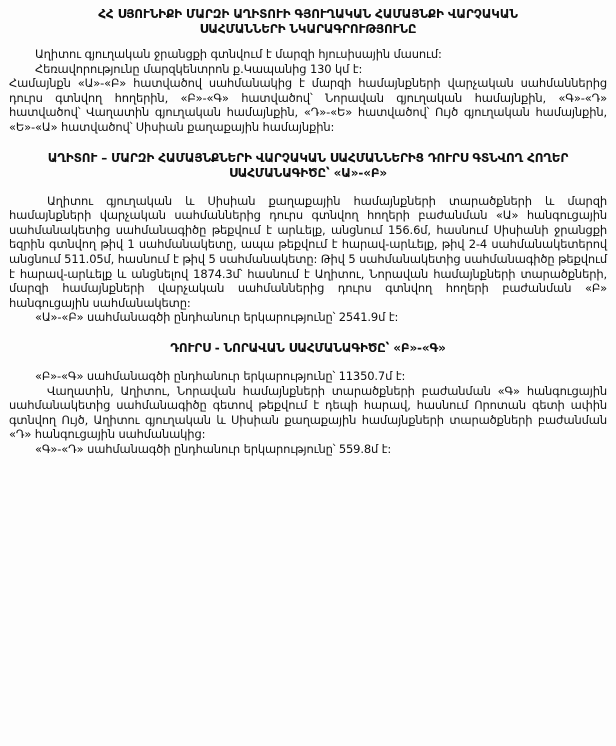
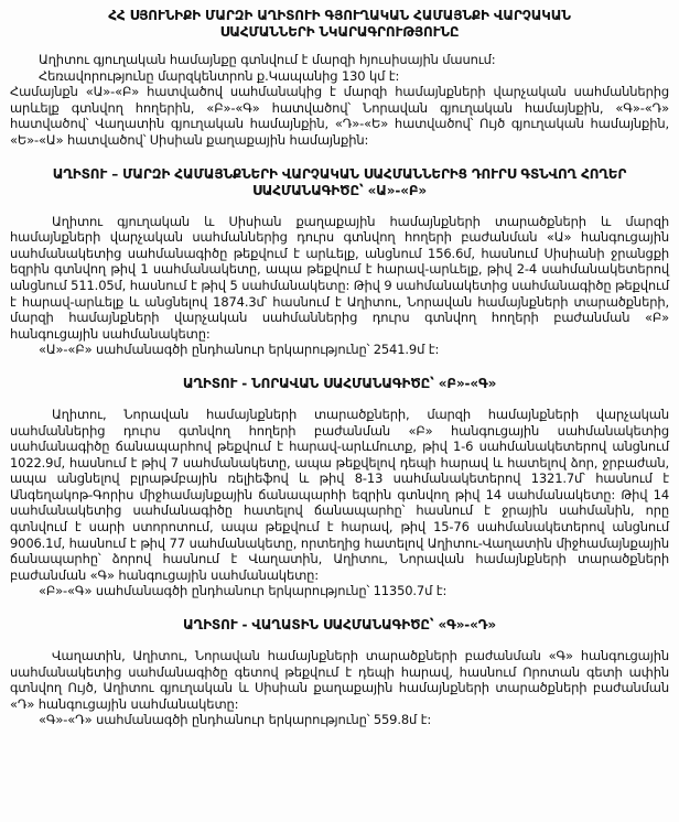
  ՀՀ ՍՅՈՒՆԻՔԻ ՄԱՐԶԻ ԱՂԻՏՈՒԻ ԳՅՈՒՂԱԿԱՆ ՀԱՄԱՅՆՔԻ ՎԱՐՉԱԿԱՆ
  ՍԱՀՄԱՆՆԵՐԻ ՆԿԱՐԱԳՐՈՒԹՅՈՒՆԸ
- Աղիտու գյուղական ջրանցքի գտնվում է մարզի հյուսիսային մասում:
+ Աղիտու գյուղական համայնքը գտնվում է մարզի հյուսիսային մասում:
  Հեռավորությունը մարզկենտրոն ք.Կապանից 130 կմ է:
- Համայնքն «Ա»-«Բ» հատվածով սահմանակից է մարզի համայնքների վարչական սահմաններից դուրս գտնվող հողերին, «Բ»-«Գ» հատվածով՝ Նորավան գյուղական համայնքին, «Գ»-«Դ» հատվածով՝ Վաղատին գյուղական համայնքին, «Դ»-«Ե» հատվածով՝ Ույծ գյուղական համայնքին, «Ե»-«Ա» հատվածով՝ Սիսիան քաղաքային համայնքին:
+ Համայնքն «Ա»-«Բ» հատվածով սահմանակից է մարզի համայնքների վարչական սահմաններից արևելք գտնվող հողերին, «Բ»-«Գ» հատվածով՝ Նորավան գյուղական համայնքին, «Գ»-«Դ» հատվածով՝ Վաղատին գյուղական համայնքին, «Դ»-«Ե» հատվածով՝ Ույծ գյուղական համայնքին, «Ե»-«Ա» հատվածով՝ Սիսիան քաղաքային համայնքին:
  ԱՂԻՏՈՒ – ՄԱՐԶԻ ՀԱՄԱՅՆՔՆԵՐԻ ՎԱՐՉԱԿԱՆ ՍԱՀՄԱՆՆԵՐԻՑ ԴՈՒՐՍ ԳՏՆՎՈՂ ՀՈՂԵՐ
  ՍԱՀՄԱՆԱԳԻԾԸ՝ «Ա»-«Բ»
- Աղիտու գյուղական և Սիսիան քաղաքային համայնքների տարածքների և մարզի համայնքների վարչական սահմաններից դուրս գտնվող հողերի բաժանման «Ա» հանգուցային սահմանակետից սահմանագիծը թեքվում է արևելք, անցնում 156.6մ, հասնում Սիսիանի ջրանցքի եզրին գտնվող թիվ 1 սահմանակետը, ապա թեքվում է հարավ-արևելք, թիվ 2-4 սահմանակետերով անցնում 511.05մ, հասնում է թիվ 5 սահմանակետը: Թիվ 5 սահմանակետից սահմանագիծը թեքվում է հարավ-արևելք և անցնելով 1874.3մ՝ հասնում է Աղիտու, Նորավան համայնքների տարածքների, մարզի համայնքների վարչական սահմաններից դուրս գտնվող հողերի բաժանման «Բ» հանգուցային սահմանակետը:
+ Աղիտու գյուղական և Սիսիան քաղաքային համայնքների տարածքների և մարզի համայնքների վարչական սահմաններից դուրս գտնվող հողերի բաժանման «Ա» հանգուցային սահմանակետից սահմանագիծը թեքվում է արևելք, անցնում 156.6մ, հասնում Սիսիանի ջրանցքի եզրին գտնվող թիվ 1 սահմանակետը, ապա թեքվում է հարավ-արևելք, թիվ 2-4 սահմանակետերով անցնում 511.05մ, հասնում է թիվ 5 սահմանակետը: Թիվ 9 սահմանակետից սահմանագիծը թեքվում է հարավ-արևելք և անցնելով 1874.3մ՝ հասնում է Աղիտու, Նորավան համայնքների տարածքների, մարզի համայնքների վարչական սահմաններից դուրս գտնվող հողերի բաժանման «Բ» հանգուցային սահմանակետը:
  «Ա»-«Բ» սահմանագծի ընդհանուր երկարությունը՝ 2541.9մ է:
- ԴՈՒՐՍ - ՆՈՐԱՎԱՆ ՍԱՀՄԱՆԱԳԻԾԸ՝ «Բ»-«Գ»
+ ԱՂԻՏՈՒ - ՆՈՐԱՎԱՆ ՍԱՀՄԱՆԱԳԻԾԸ՝ «Բ»-«Գ»
+ Աղիտու, Նորավան համայնքների տարածքների, մարզի համայնքների վարչական սահմաններից դուրս գտնվող հողերի բաժանման «Բ» հանգուցային սահմանակետից սահմանագիծը ճանապարհով թեքվում է հարավ-արևմուտք, թիվ 1-6 սահմանակետերով անցնում 1022.9մ, հասնում է թիվ 7 սահմանակետը, ապա թեքվելով դեպի հարավ և հատելով ձոր, ջրբաժան, ապա անցնելով բլրաթմբային ռելիեֆով և թիվ 8-13 սահմանակետերով 1321.7մ՝ հասնում է Անգեղակոթ-Գորիս միջհամայնքային ճանապարհի եզրին գտնվող թիվ 14 սահմանակետը: Թիվ 14 սահմանակետից սահմանագիծը հատելով ճանապարհը՝ հասնում է ջրային սահմանին, որը գտնվում է սարի ստորոտում, ապա թեքվում է հարավ, թիվ 15-76 սահմանակետերով անցնում 9006.1մ, հասնում է թիվ 77 սահմանակետը, որտեղից հատելով Աղիտու-Վաղատին միջհամայնքային ճանապարհը՝ ձորով հասնում է Վաղատին, Աղիտու, Նորավան համայնքների տարածքների բաժանման «Գ» հանգուցային սահմանակետը:
  «Բ»-«Գ» սահմանագծի ընդհանուր երկարությունը՝ 11350.7մ է:
+ ԱՂԻՏՈՒ - ՎԱՂԱՏԻՆ ՍԱՀՄԱՆԱԳԻԾԸ՝ «Գ»-«Դ»
- Վաղատին, Աղիտու, Նորավան համայնքների տարածքների բաժանման «Գ» հանգուցային սահմանակետից սահմանագիծը գետով թեքվում է դեպի հարավ, հասնում Որոտան գետի ափին գտնվող Ույծ, Աղիտու գյուղական և Սիսիան քաղաքային համայնքների տարածքների բաժանման «Դ» հանգուցային սահմանակից:
+ Վաղատին, Աղիտու, Նորավան համայնքների տարածքների բաժանման «Գ» հանգուցային սահմանակետից սահմանագիծը գետով թեքվում է դեպի հարավ, հասնում Որոտան գետի ափին գտնվող Ույծ, Աղիտու գյուղական և Սիսիան քաղաքային համայնքների տարածքների բաժանման «Դ» հանգուցային սահմանակետը:
  «Գ»-«Դ» սահմանագծի ընդհանուր երկարությունը՝ 559.8մ է:
